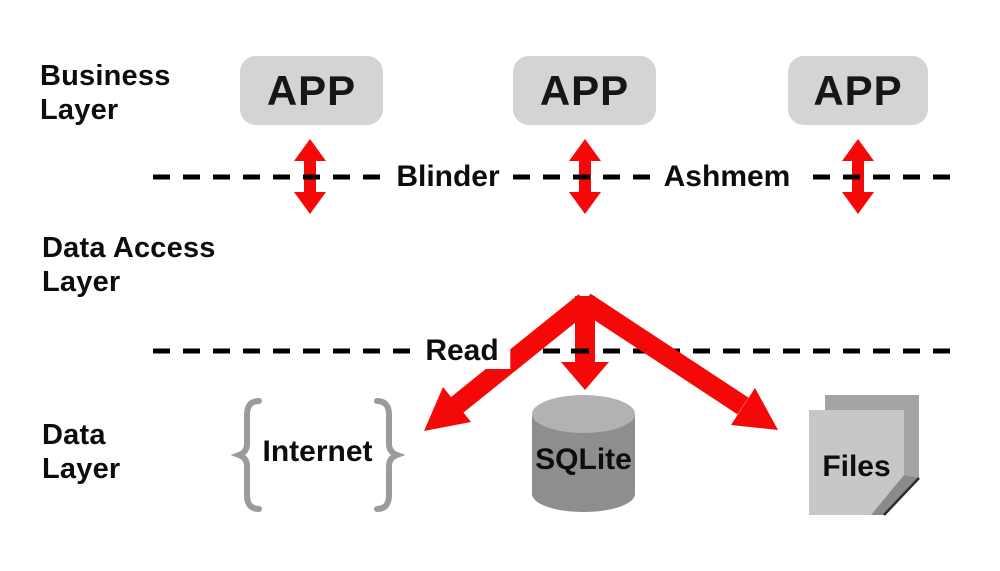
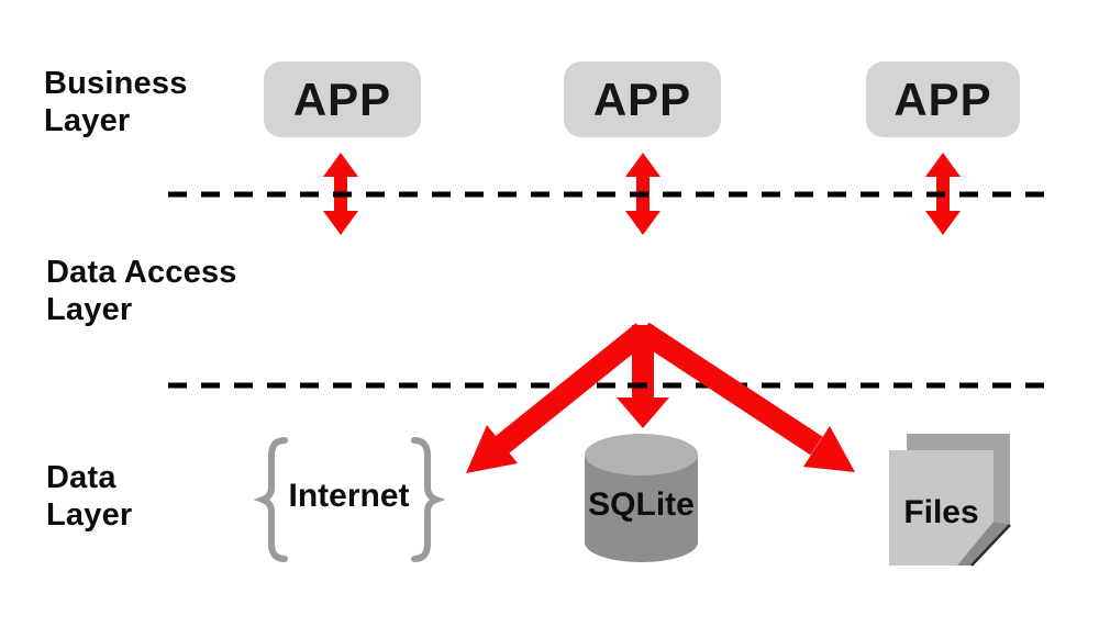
  Business
  Layer
  Data Access
  Layer
  Data
  Layer
  APP
  APP
  APP
- Blinder
- Ashmem
- Read
  Internet
  SQLite
  Files
